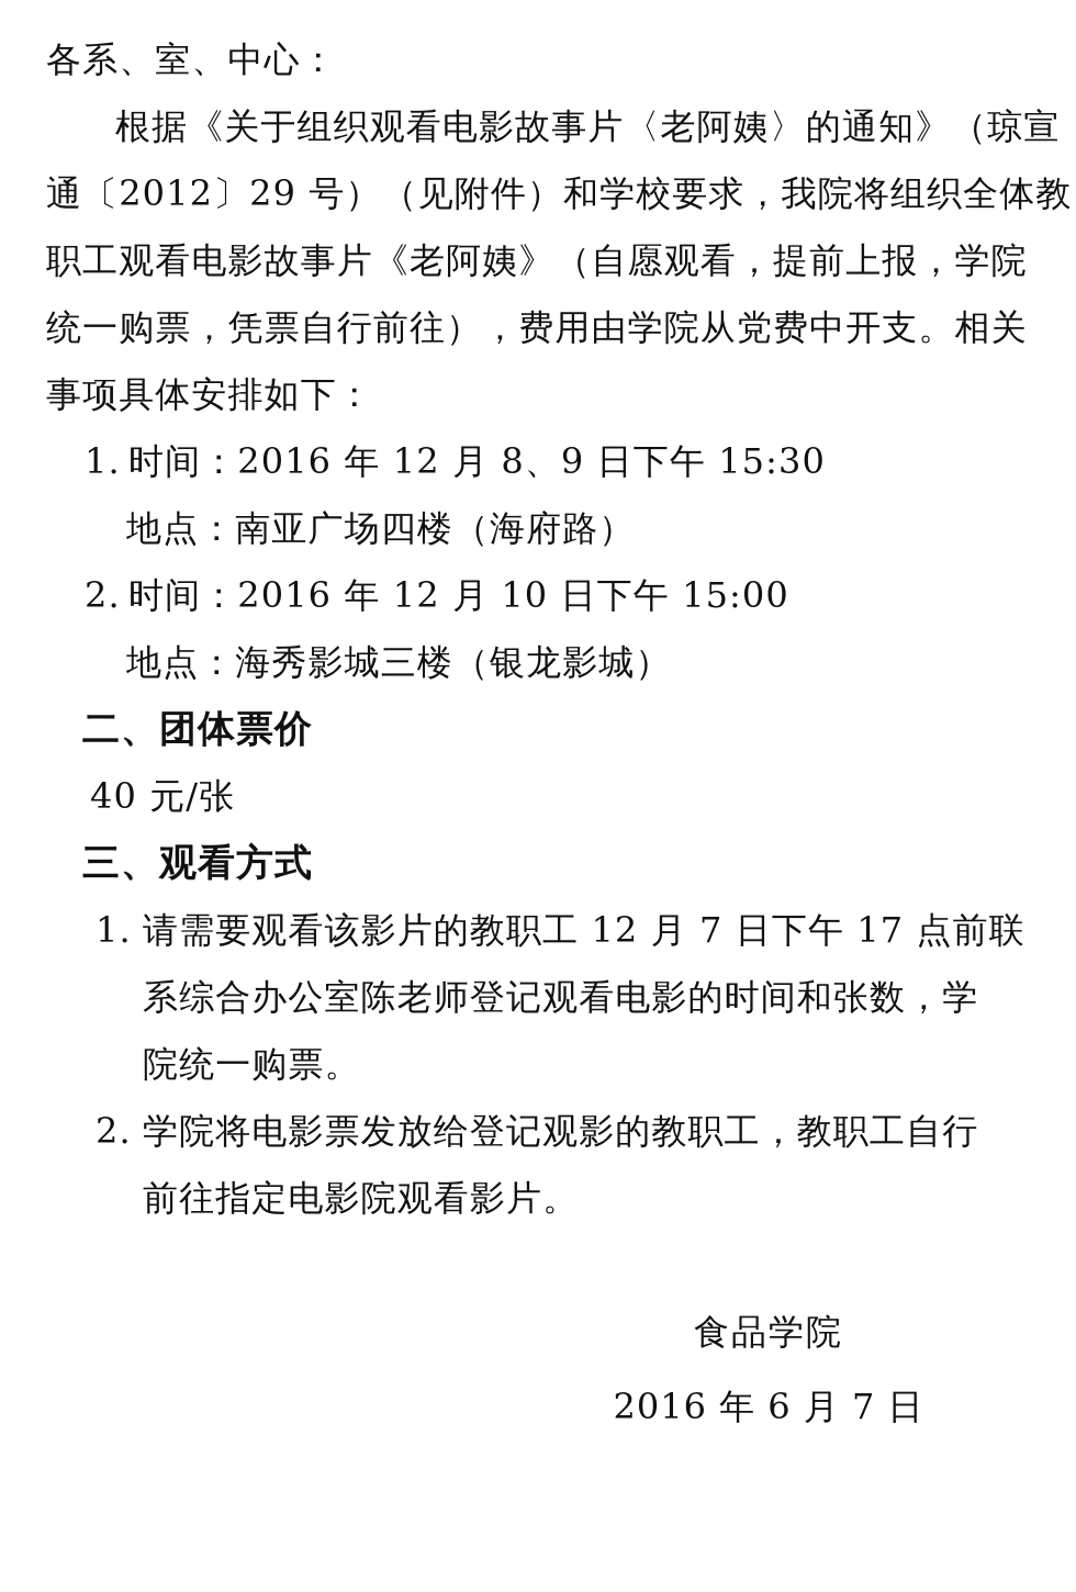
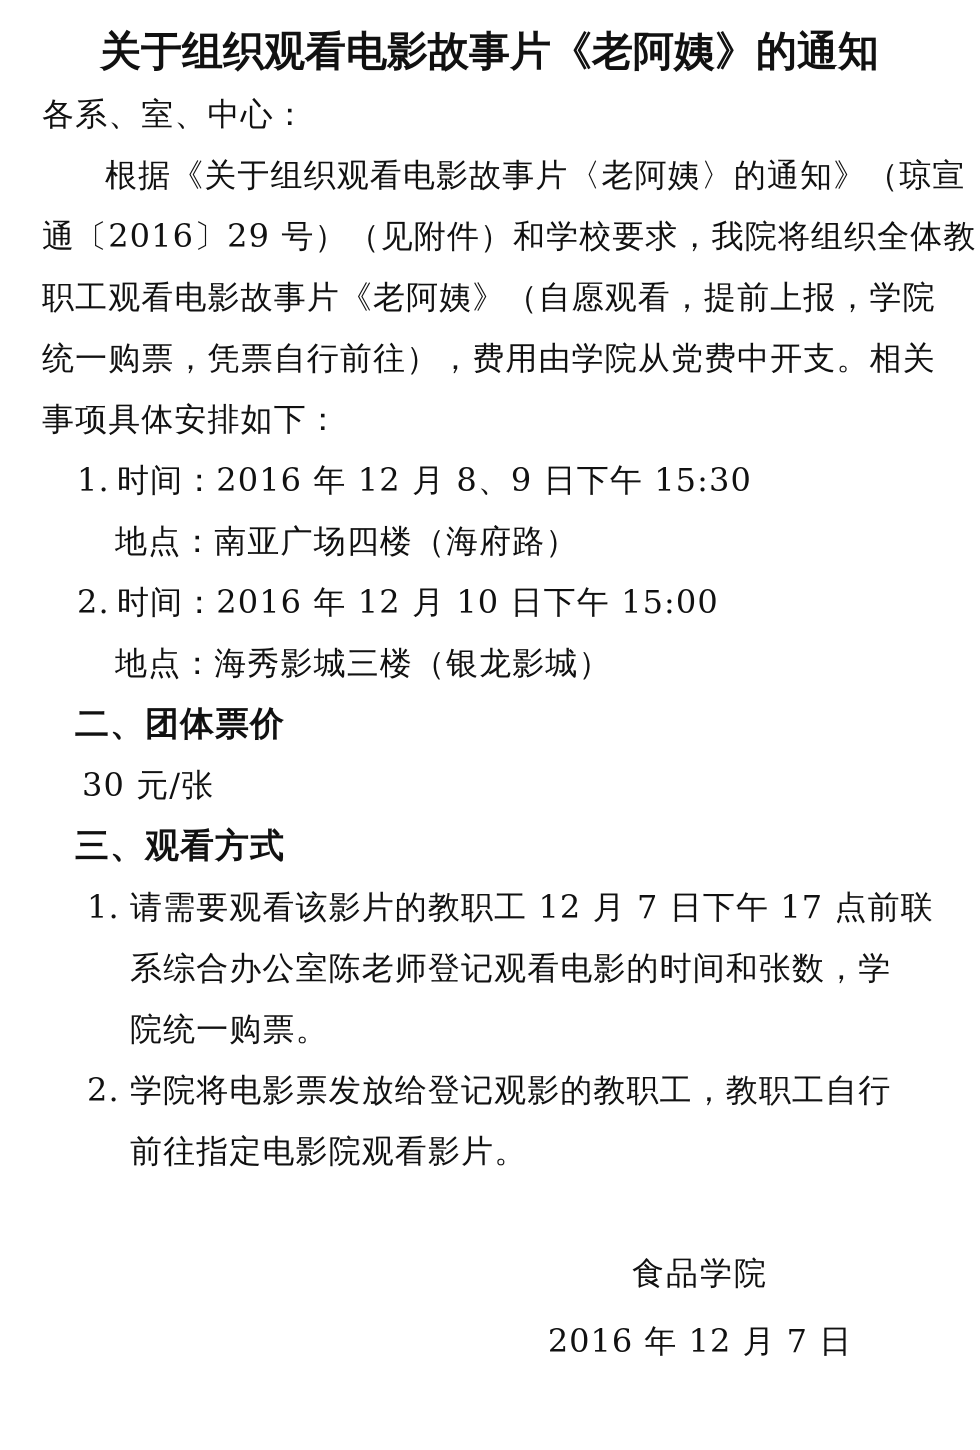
+ 关于组织观看电影故事片《老阿姨》的通知
  各系、室、中心：
  根据《关于组织观看电影故事片〈老阿姨〉的通知》（琼宣
- 通〔2012〕29 号）（见附件）和学校要求，我院将组织全体教
+ 通〔2016〕29 号）（见附件）和学校要求，我院将组织全体教
  职工观看电影故事片《老阿姨》（自愿观看，提前上报，学院
  统一购票，凭票自行前往），费用由学院从党费中开支。相关
  事项具体安排如下：
  1. 时间：2016 年 12 月 8、9 日下午 15:30
  地点：南亚广场四楼（海府路）
  2. 时间：2016 年 12 月 10 日下午 15:00
  地点：海秀影城三楼（银龙影城）
  二、团体票价
- 40 元/张
+ 30 元/张
  三、观看方式
  1. 请需要观看该影片的教职工 12 月 7 日下午 17 点前联
  系综合办公室陈老师登记观看电影的时间和张数，学
  院统一购票。
  2. 学院将电影票发放给登记观影的教职工，教职工自行
  前往指定电影院观看影片。
  食品学院
- 2016 年 6 月 7 日
+ 2016 年 12 月 7 日
